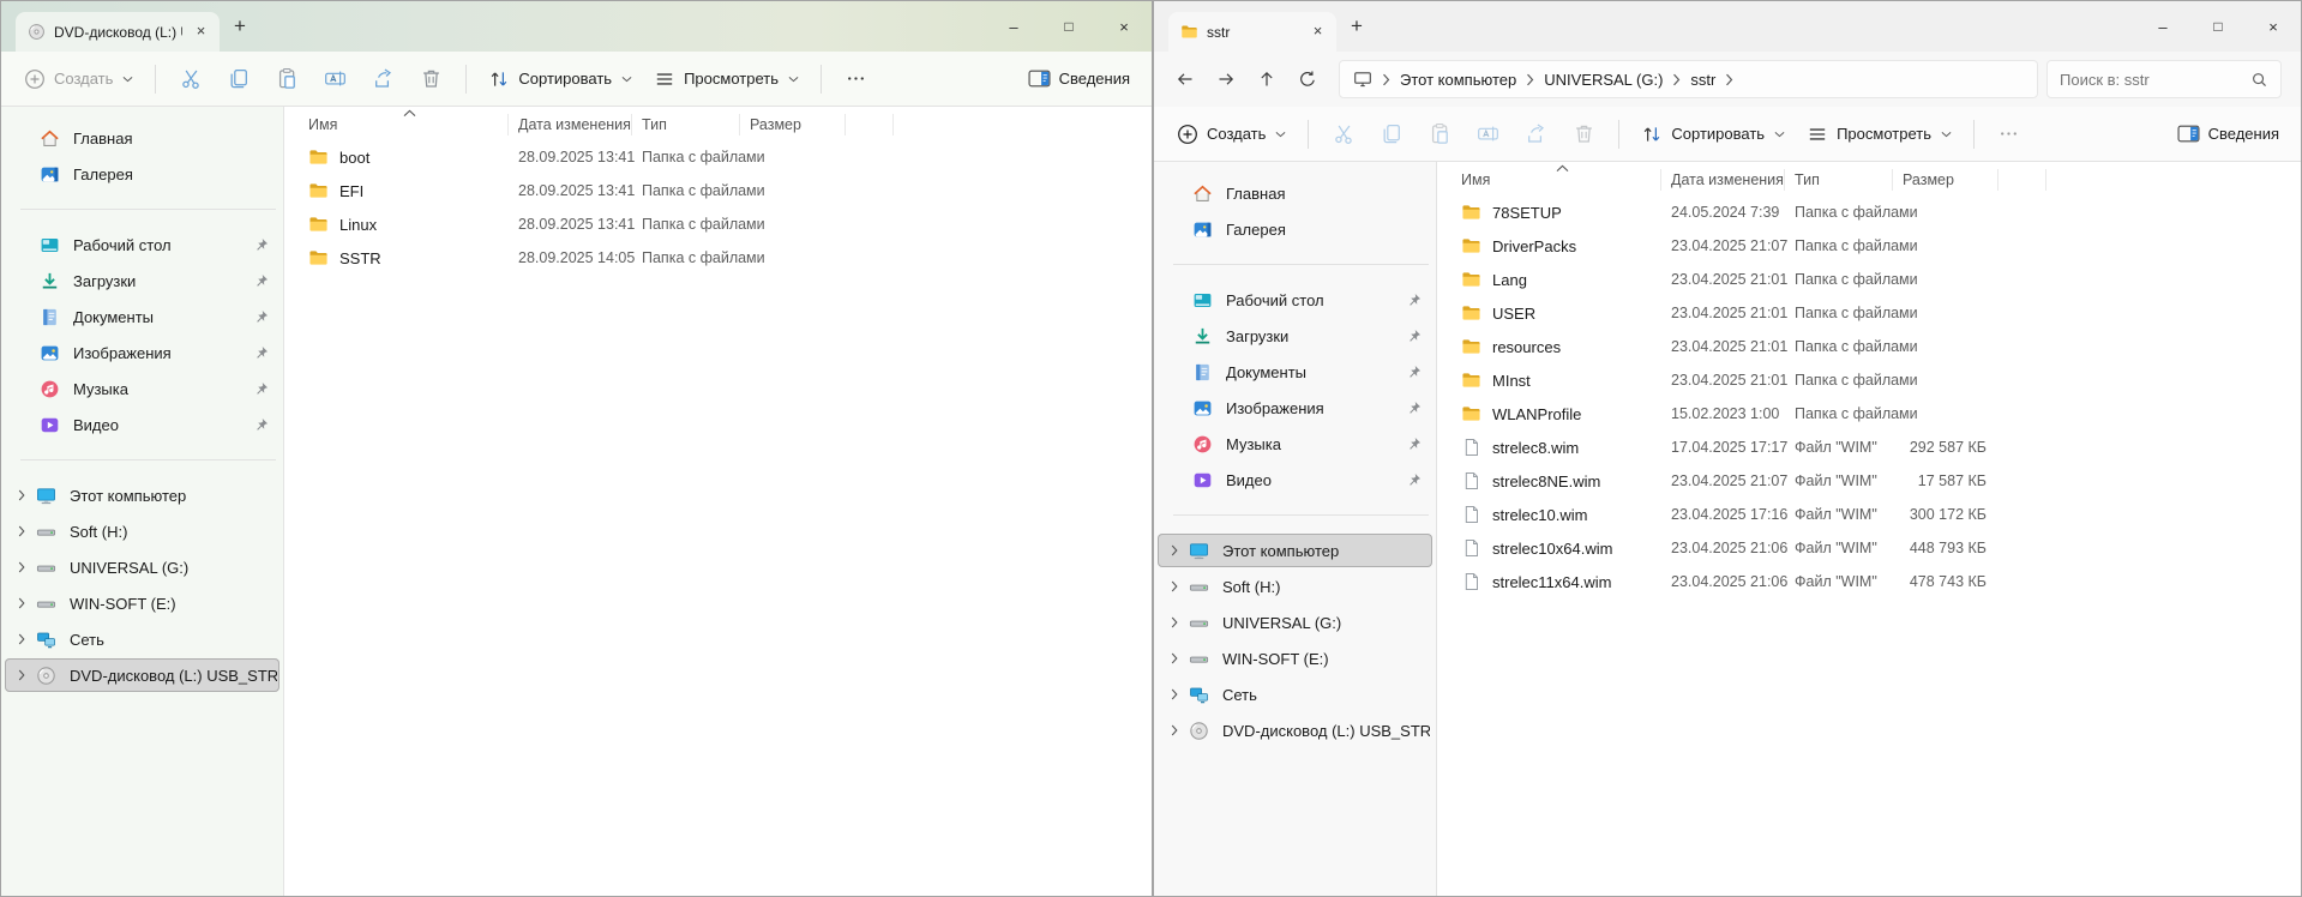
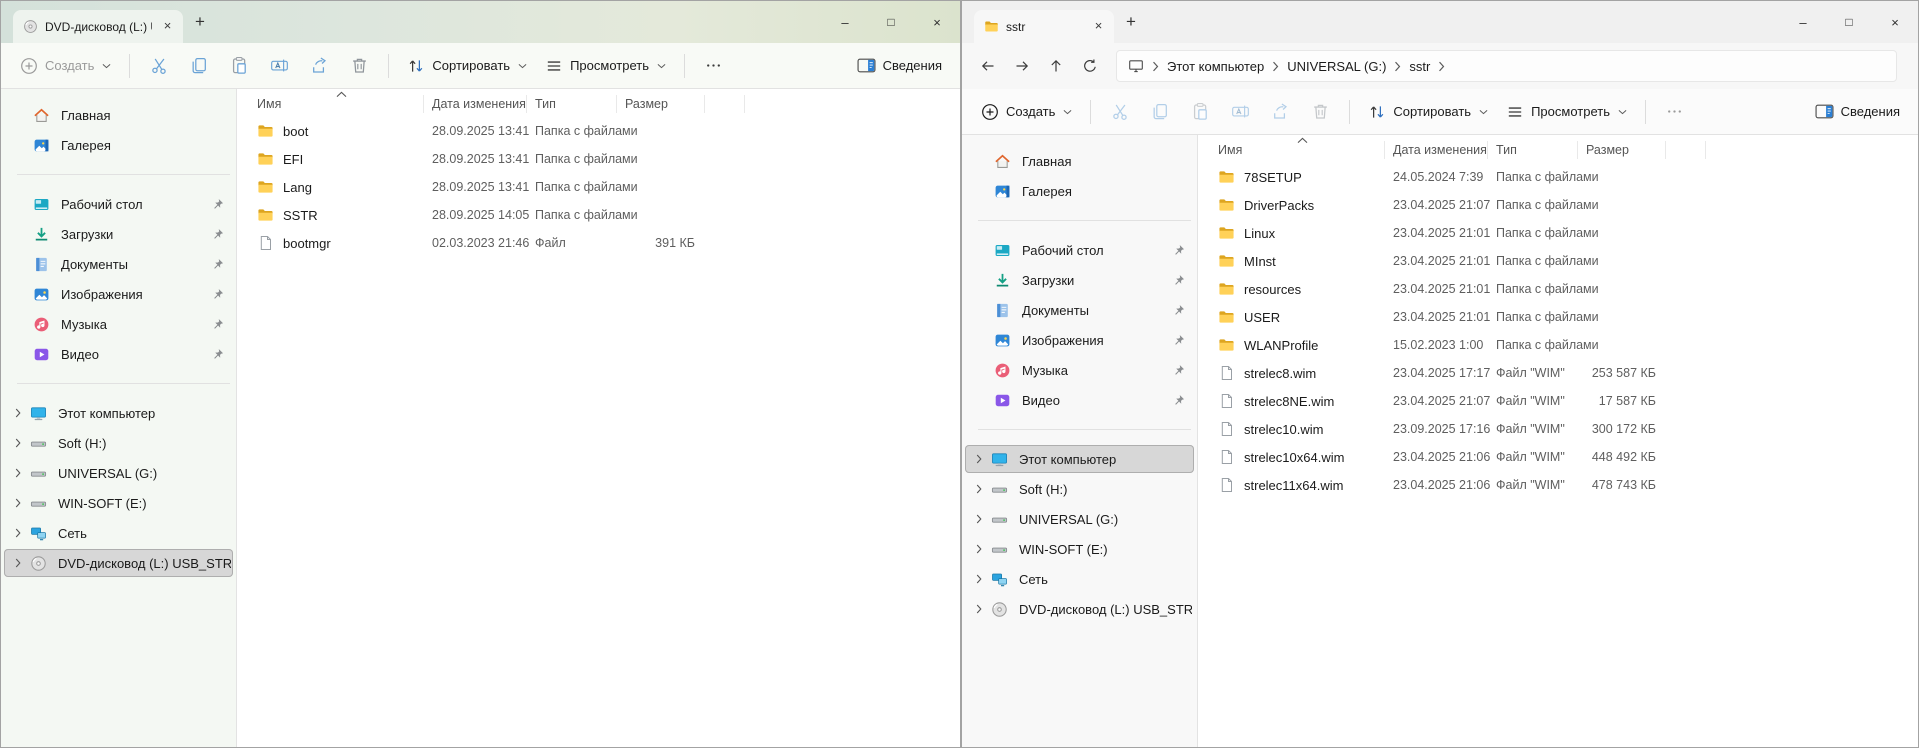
  ×
  +
  –
  □
  ×
  Создать
  Сортировать
  Просмотреть
  Сведения
  Главная
  Галерея
  Рабочий стол
  Загрузки
  Документы
  Изображения
  Музыка
  Видео
  Этот компьютер
  Soft (H:)
  UNIVERSAL (G:)
  WIN-SOFT (E:)
  Сеть
  DVD-дисковод (L:) USB_STR
  Имя
  Дата изменения
  Тип
  Размер
  boot
  28.09.2025 13:41
  Папка с файлами
  EFI
  28.09.2025 13:41
  Папка с файлами
- Linux
+ Lang
  28.09.2025 13:41
  Папка с файлами
  SSTR
  28.09.2025 14:05
  Папка с файлами
+ bootmgr
+ 02.03.2023 21:46
+ Файл
+ 391 КБ
  sstr
  ×
  +
  –
  □
  ×
  Этот компьютер
  UNIVERSAL (G:)
  sstr
- Поиск в: sstr
  Создать
  Сортировать
  Просмотреть
  Сведения
  Главная
  Галерея
  Рабочий стол
  Загрузки
  Документы
  Изображения
  Музыка
  Видео
  Этот компьютер
  Soft (H:)
  UNIVERSAL (G:)
  WIN-SOFT (E:)
  Сеть
  DVD-дисковод (L:) USB_STR
  Имя
  Дата изменения
  Тип
  Размер
  78SETUP
  24.05.2024 7:39
  Папка с файлами
  DriverPacks
  23.04.2025 21:07
  Папка с файлами
- Lang
+ Linux
  23.04.2025 21:01
  Папка с файлами
- USER
+ MInst
  23.04.2025 21:01
  Папка с файлами
  resources
  23.04.2025 21:01
  Папка с файлами
- MInst
+ USER
  23.04.2025 21:01
  Папка с файлами
  WLANProfile
  15.02.2023 1:00
  Папка с файлами
  strelec8.wim
- 17.04.2025 17:17
+ 23.04.2025 17:17
  Файл "WIM"
- 292 587 КБ
+ 253 587 КБ
  strelec8NE.wim
  23.04.2025 21:07
  Файл "WIM"
  17 587 КБ
  strelec10.wim
- 23.04.2025 17:16
+ 23.09.2025 17:16
  Файл "WIM"
  300 172 КБ
  strelec10x64.wim
  23.04.2025 21:06
  Файл "WIM"
- 448 793 КБ
+ 448 492 КБ
  strelec11x64.wim
  23.04.2025 21:06
  Файл "WIM"
  478 743 КБ
